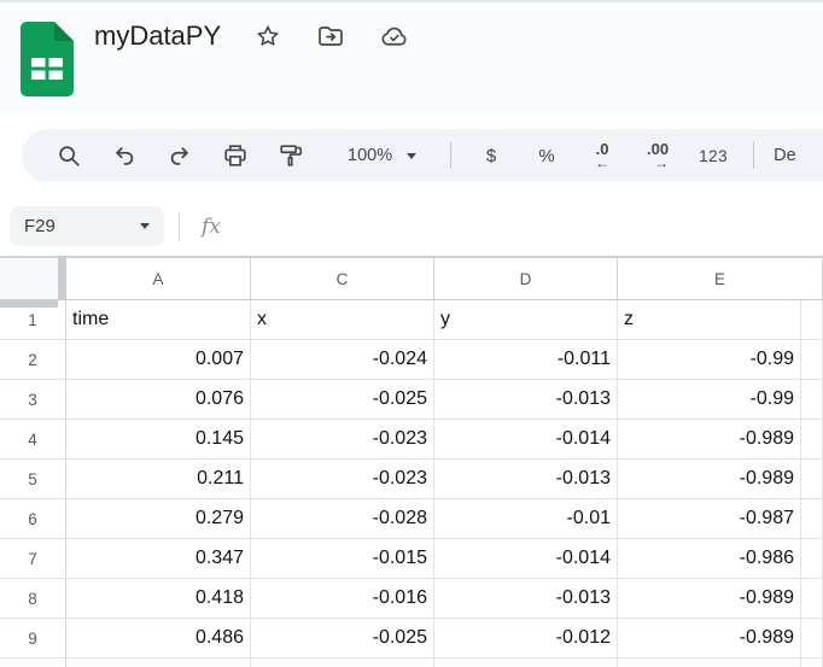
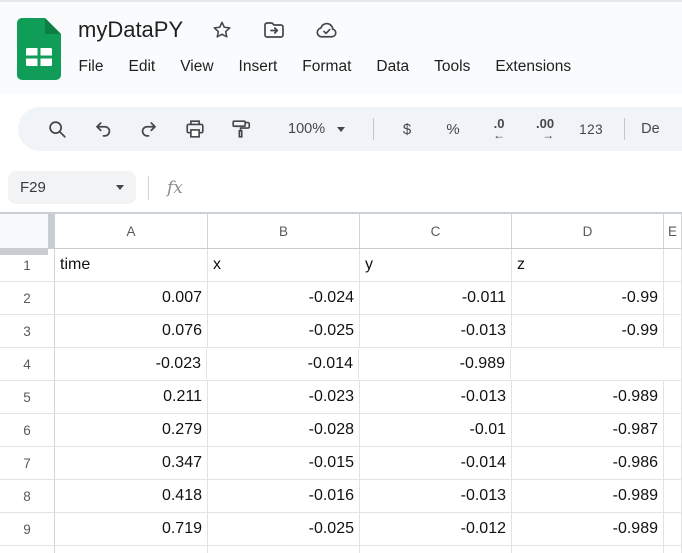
  myDataPY
+ File
+ Edit
+ View
+ Insert
+ Format
+ Data
+ Tools
+ Extensions
  100%
  $
  %
  .0
  ←
  .00
  →
  123
  De
  F29
  fx
  A
+ B
  C
  D
  E
  1
  time
  x
  y
  z
  2
  0.007
  -0.024
  -0.011
  -0.99
  3
  0.076
  -0.025
  -0.013
  -0.99
  4
- 0.145
  -0.023
  -0.014
  -0.989
  5
  0.211
  -0.023
  -0.013
  -0.989
  6
  0.279
  -0.028
  -0.01
  -0.987
  7
  0.347
  -0.015
  -0.014
  -0.986
  8
  0.418
  -0.016
  -0.013
  -0.989
  9
- 0.486
+ 0.719
  -0.025
  -0.012
  -0.989
